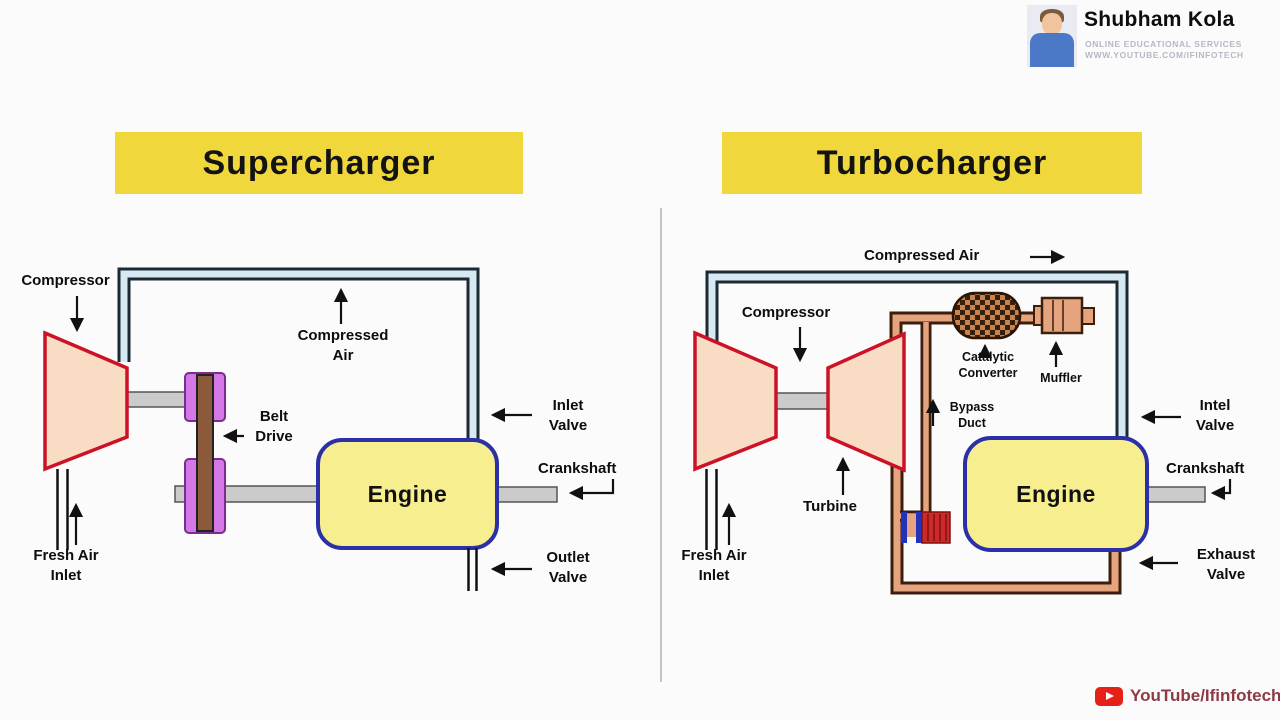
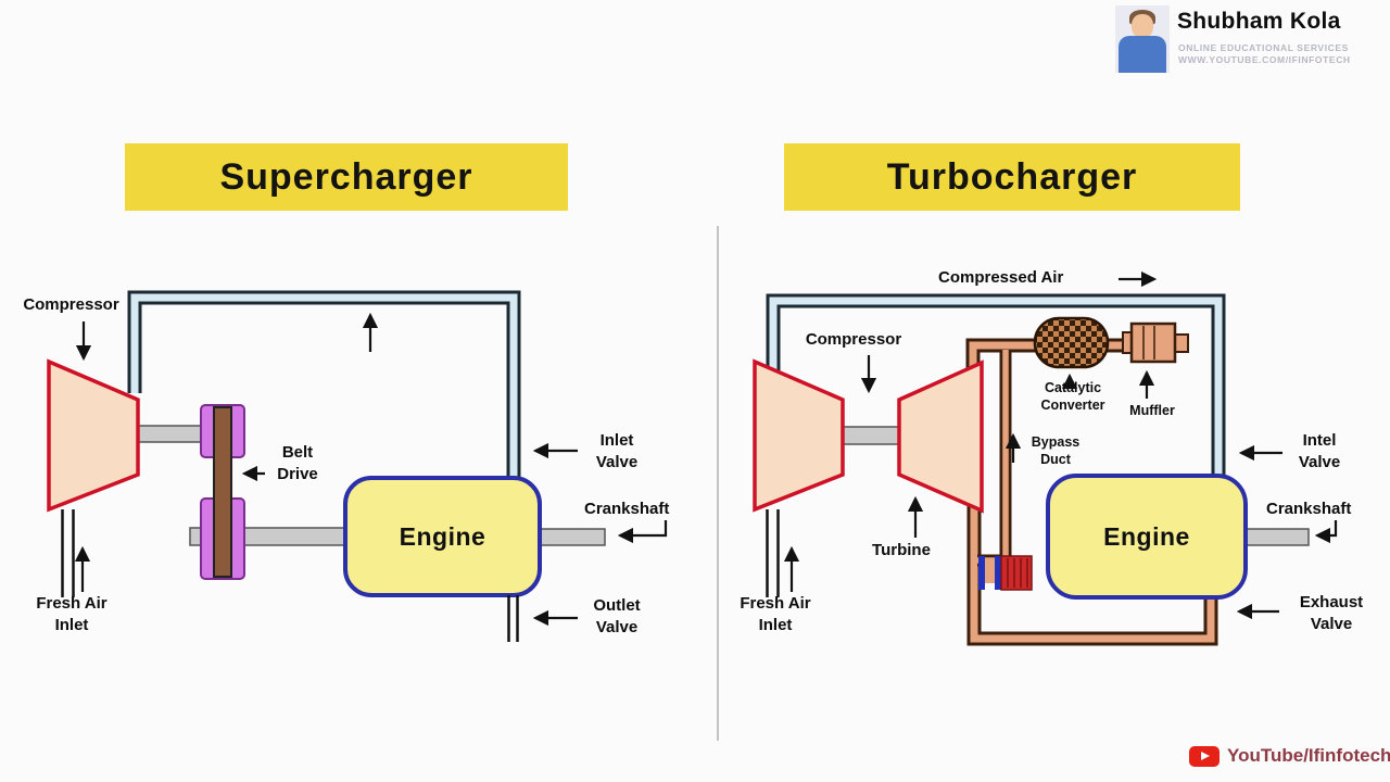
  Shubham Kola
  ONLINE EDUCATIONAL SERVICES
  WWW.YOUTUBE.COM/IFINFOTECH
  Supercharger
  Turbocharger
  Compressor
- Compressed
- Air
  Belt
  Drive
  Engine
  Inlet
  Valve
  Crankshaft
  Outlet
  Valve
  Fresh Air
  Inlet
  Compressed Air
  Compressor
  Turbine
  Catalytic
  Converter
  Muffler
  Bypass
  Duct
  Engine
  Intel
  Valve
  Crankshaft
  Exhaust
  Valve
  Fresh Air
  Inlet
  YouTube/Ifinfotech
